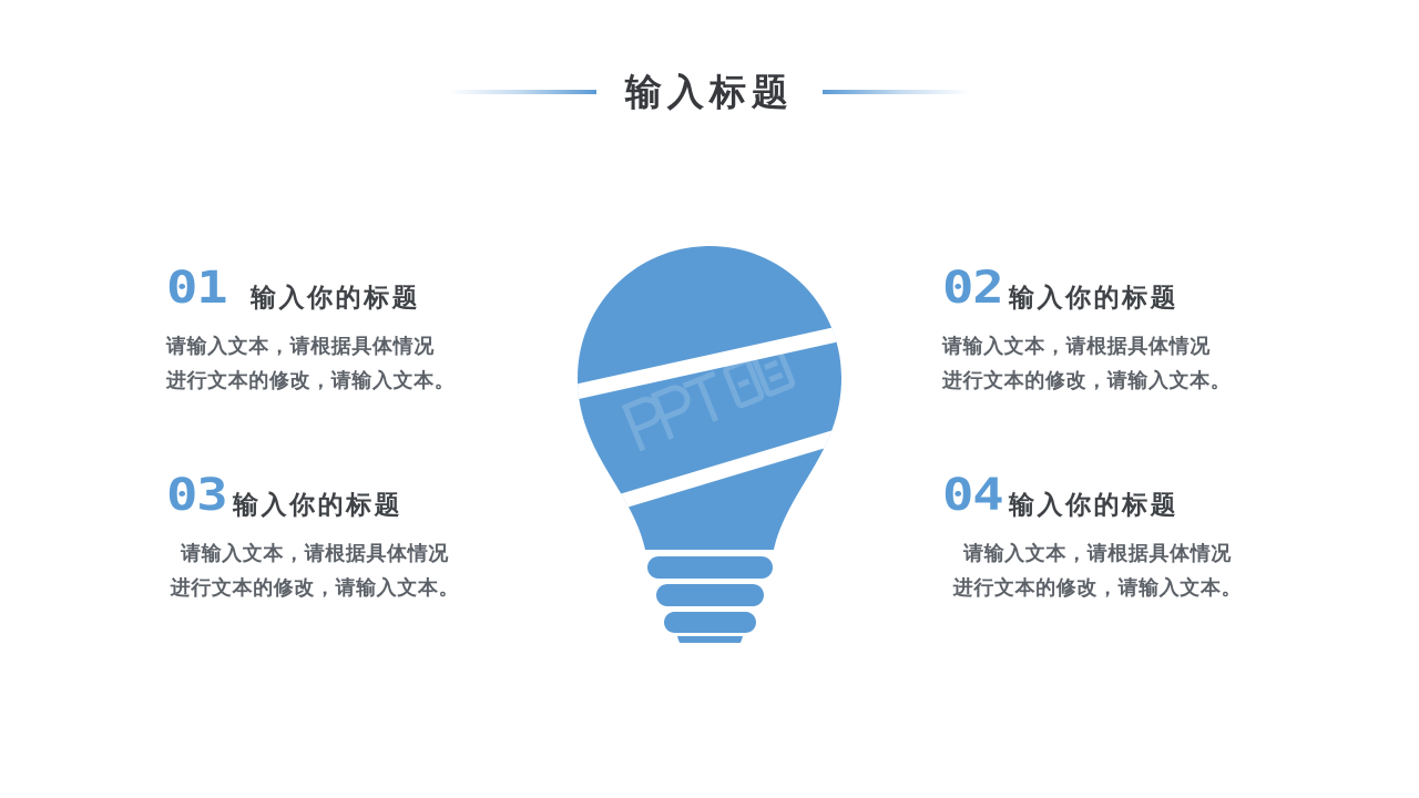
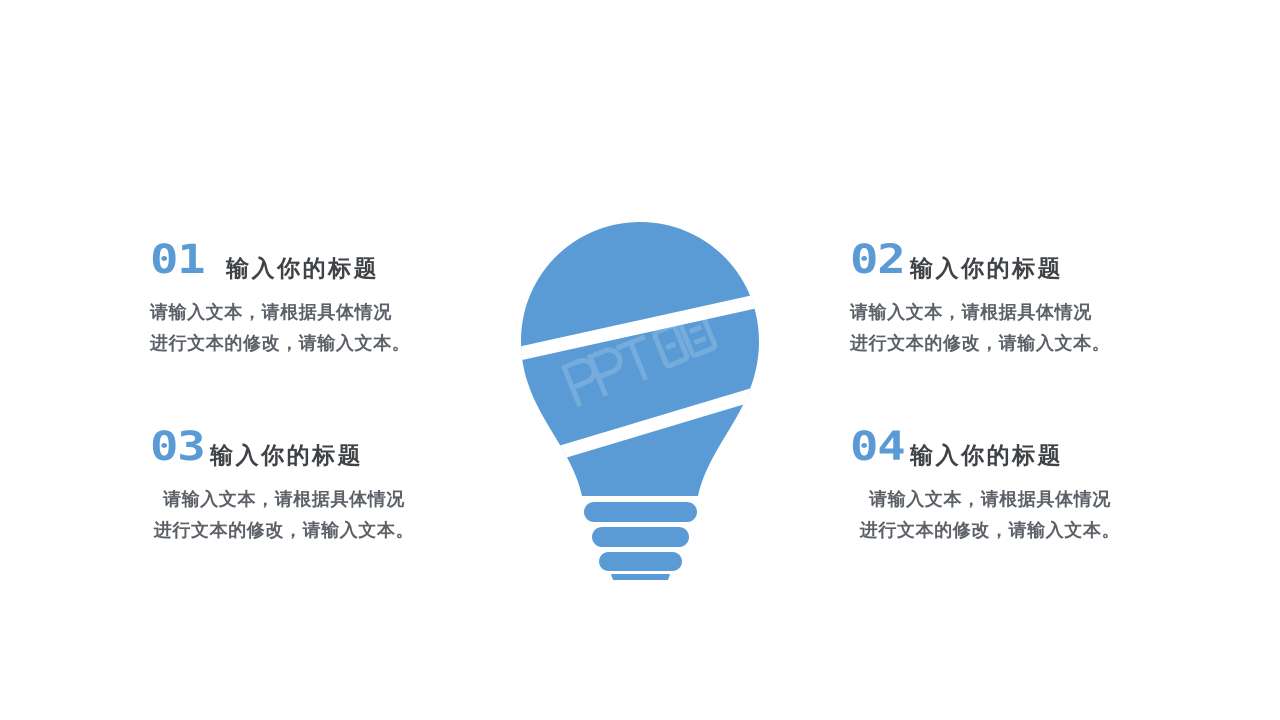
- 输入标题
  01
  输入你的标题
  请输入文本，请根据具体情况
  进行文本的修改，请输入文本。
  02
  输入你的标题
  请输入文本，请根据具体情况
  进行文本的修改，请输入文本。
  03
  输入你的标题
  请输入文本，请根据具体情况
  进行文本的修改，请输入文本。
  04
  输入你的标题
  请输入文本，请根据具体情况
  进行文本的修改，请输入文本。
